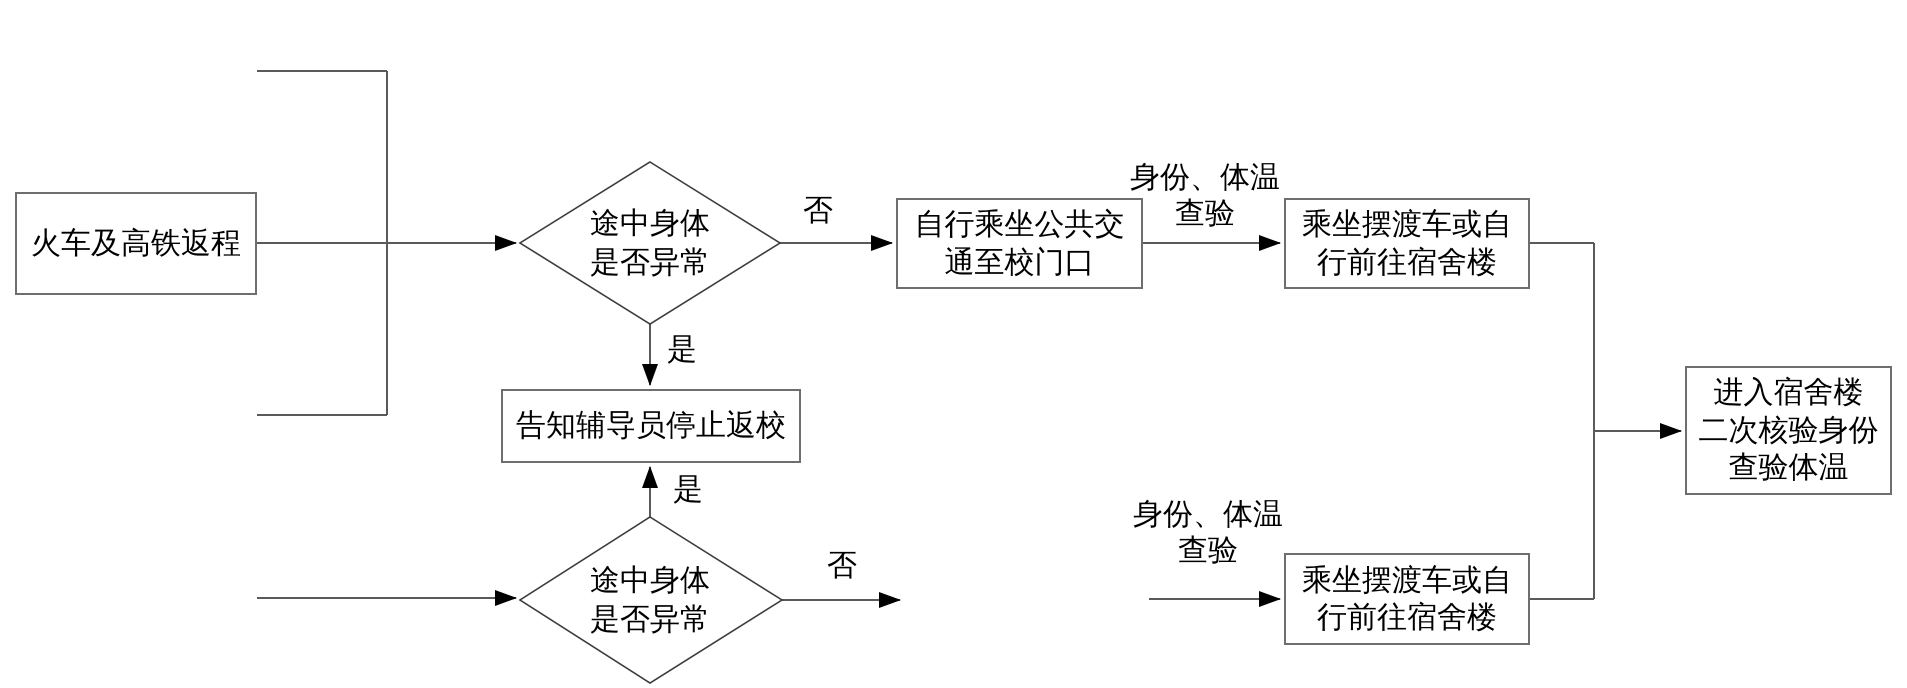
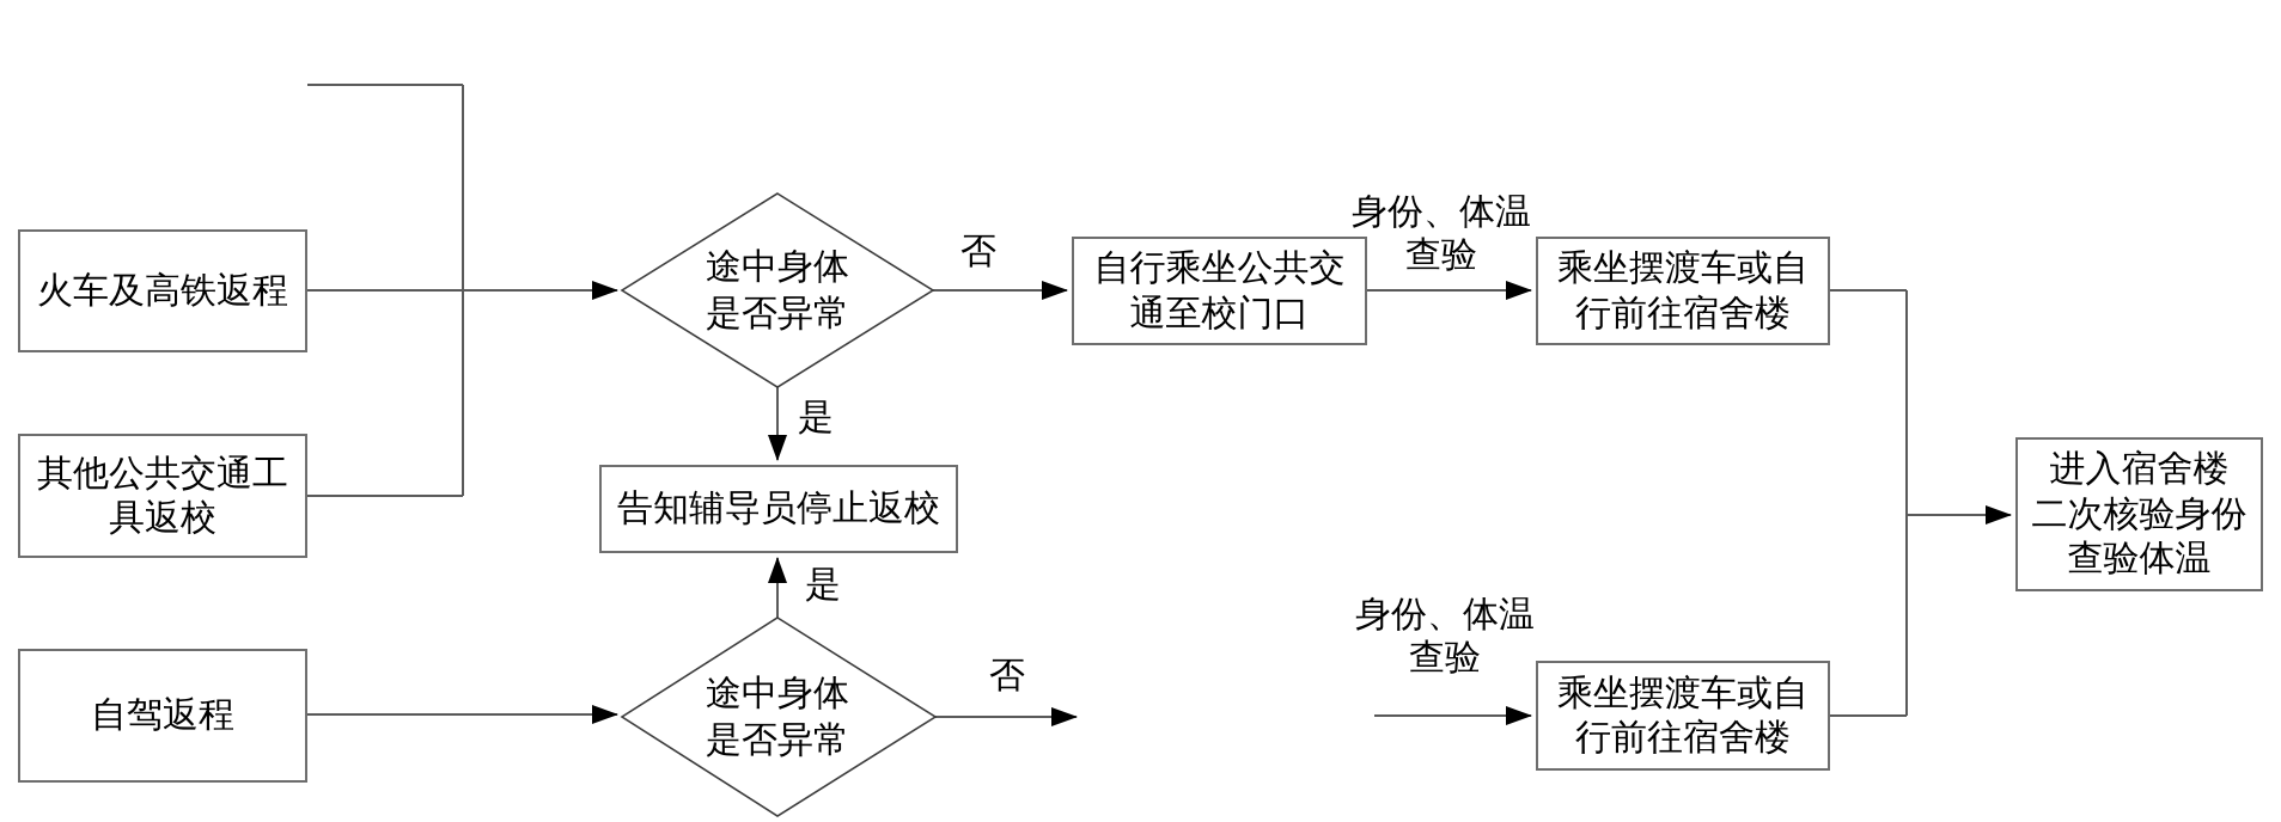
  火车及高铁返程
+ 其他公共交通工
+ 具返校
+ 自驾返程
  告知辅导员停止返校
  自行乘坐公共交
  通至校门口
  乘坐摆渡车或自
  行前往宿舍楼
  乘坐摆渡车或自
  行前往宿舍楼
  进入宿舍楼
  二次核验身份
  查验体温
  途中身体
  是否异常
  途中身体
  是否异常
  否
  身份、体温
  查验
  是
  是
  否
  身份、体温
  查验
